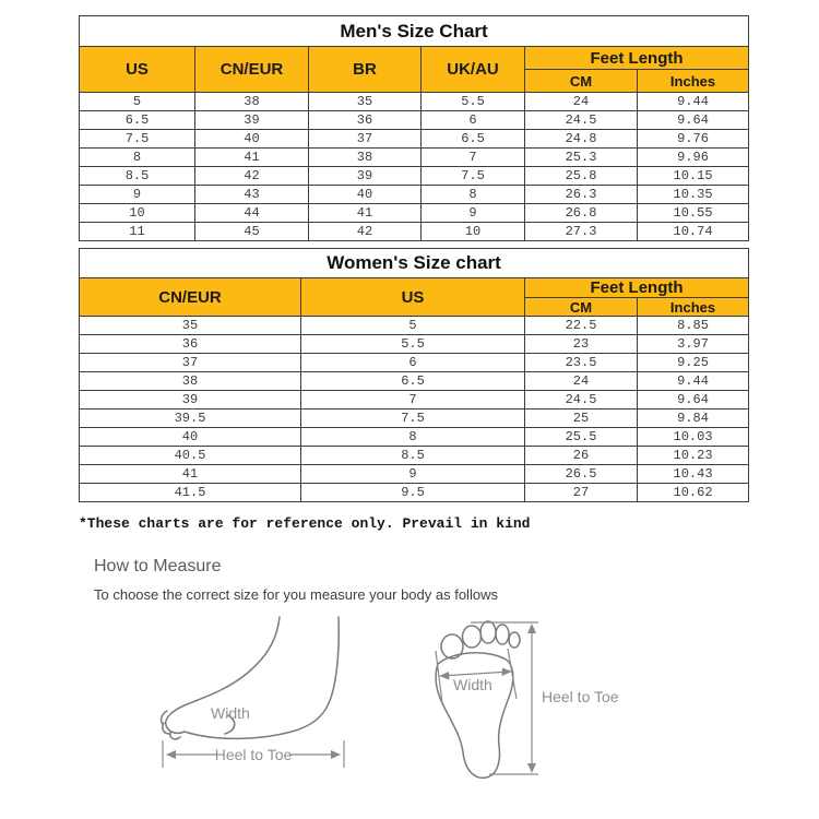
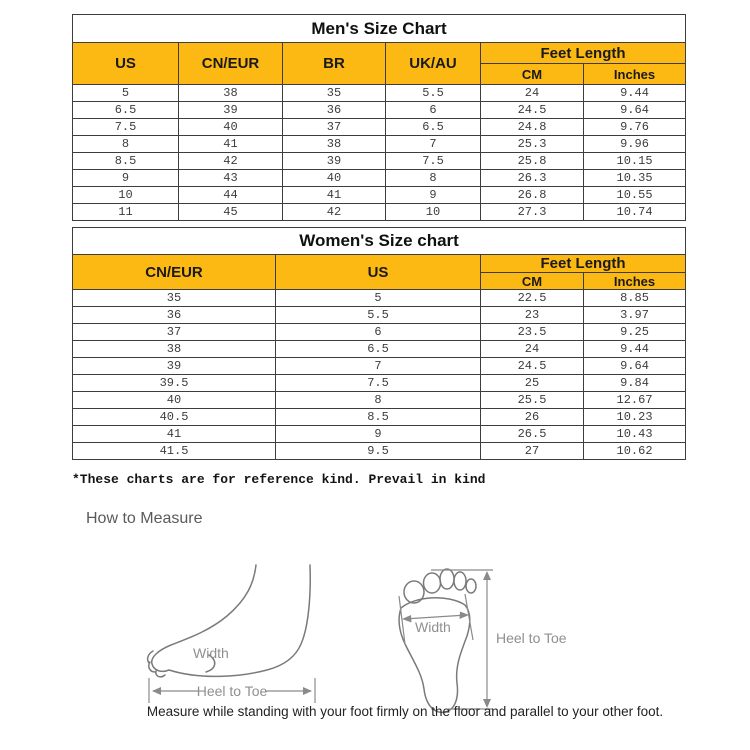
  Men's Size Chart
  US	CN/EUR	BR	UK/AU	Feet Length
  CM	Inches
  5	38	35	5.5	24	9.44
  6.5	39	36	6	24.5	9.64
  7.5	40	37	6.5	24.8	9.76
  8	41	38	7	25.3	9.96
  8.5	42	39	7.5	25.8	10.15
  9	43	40	8	26.3	10.35
  10	44	41	9	26.8	10.55
  11	45	42	10	27.3	10.74
  Women's Size chart
  CN/EUR	US	Feet Length
  CM	Inches
  35	5	22.5	8.85
  36	5.5	23	3.97
  37	6	23.5	9.25
  38	6.5	24	9.44
  39	7	24.5	9.64
  39.5	7.5	25	9.84
- 40	8	25.5	10.03
+ 40	8	25.5	12.67
  40.5	8.5	26	10.23
  41	9	26.5	10.43
  41.5	9.5	27	10.62
- *These charts are for reference only. Prevail in kind
+ *These charts are for reference kind. Prevail in kind
  How to Measure
- To choose the correct size for you measure your body as follows
  Width
  Heel to Toe
  Width
  Heel to Toe
+ Measure while standing with your foot firmly on the floor and parallel to your other foot.
